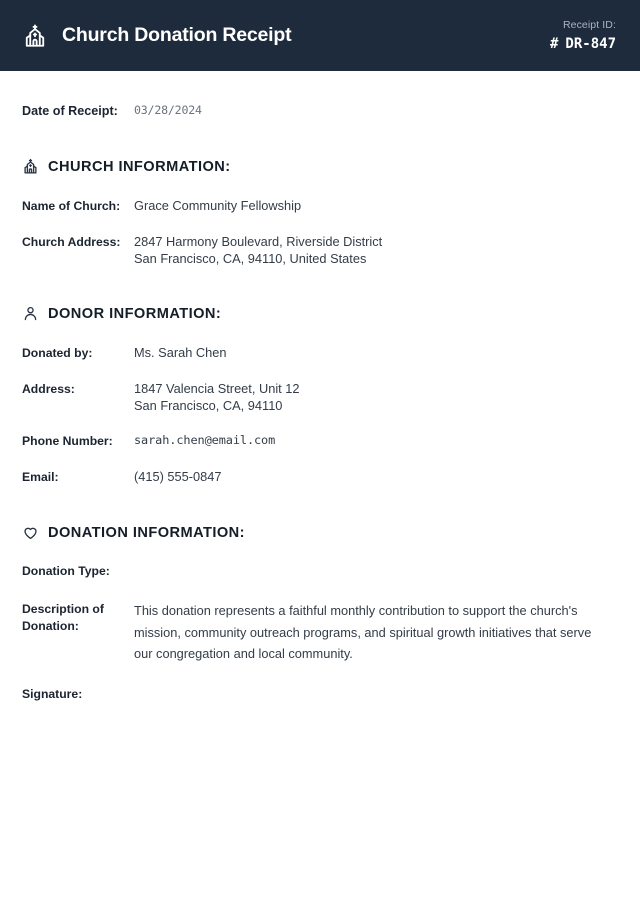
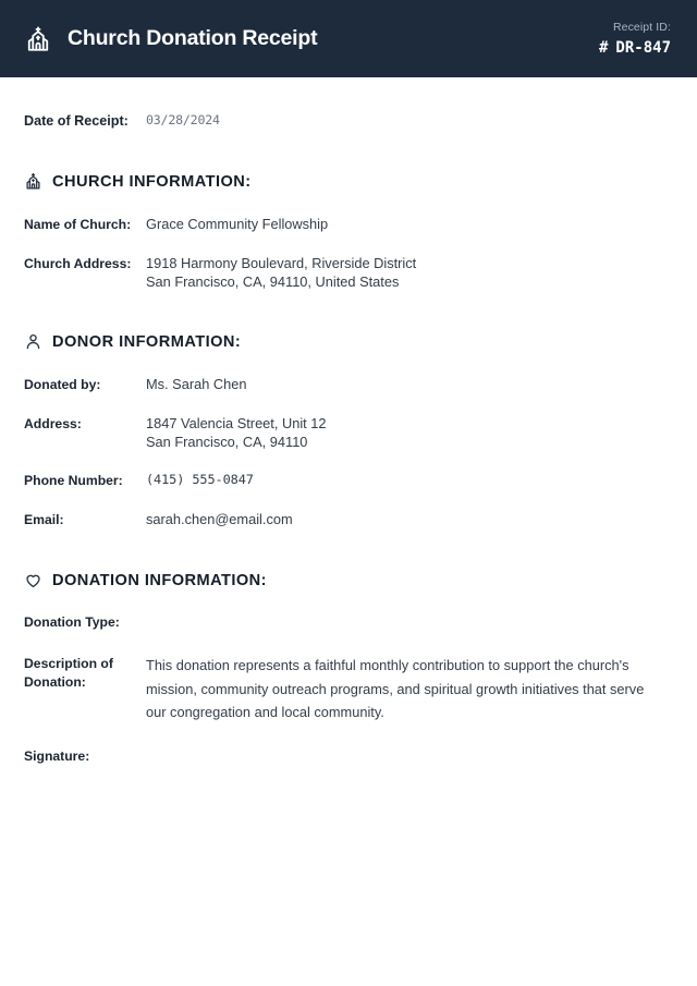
  Church Donation Receipt
  Receipt ID:
  # DR-847
  Date of Receipt:
  03/28/2024
  CHURCH INFORMATION:
  Name of Church:
  Grace Community Fellowship
  Church Address:
- 2847 Harmony Boulevard, Riverside District
+ 1918 Harmony Boulevard, Riverside District
  San Francisco, CA, 94110, United States
  DONOR INFORMATION:
  Donated by:
  Ms. Sarah Chen
  Address:
  1847 Valencia Street, Unit 12
  San Francisco, CA, 94110
  Phone Number:
- sarah.chen@email.com
+ (415) 555-0847
  Email:
- (415) 555-0847
+ sarah.chen@email.com
  DONATION INFORMATION:
  Donation Type:
  Description of Donation:
  This donation represents a faithful monthly contribution to support the church's mission, community outreach programs, and spiritual growth initiatives that serve our congregation and local community.
  Signature:
